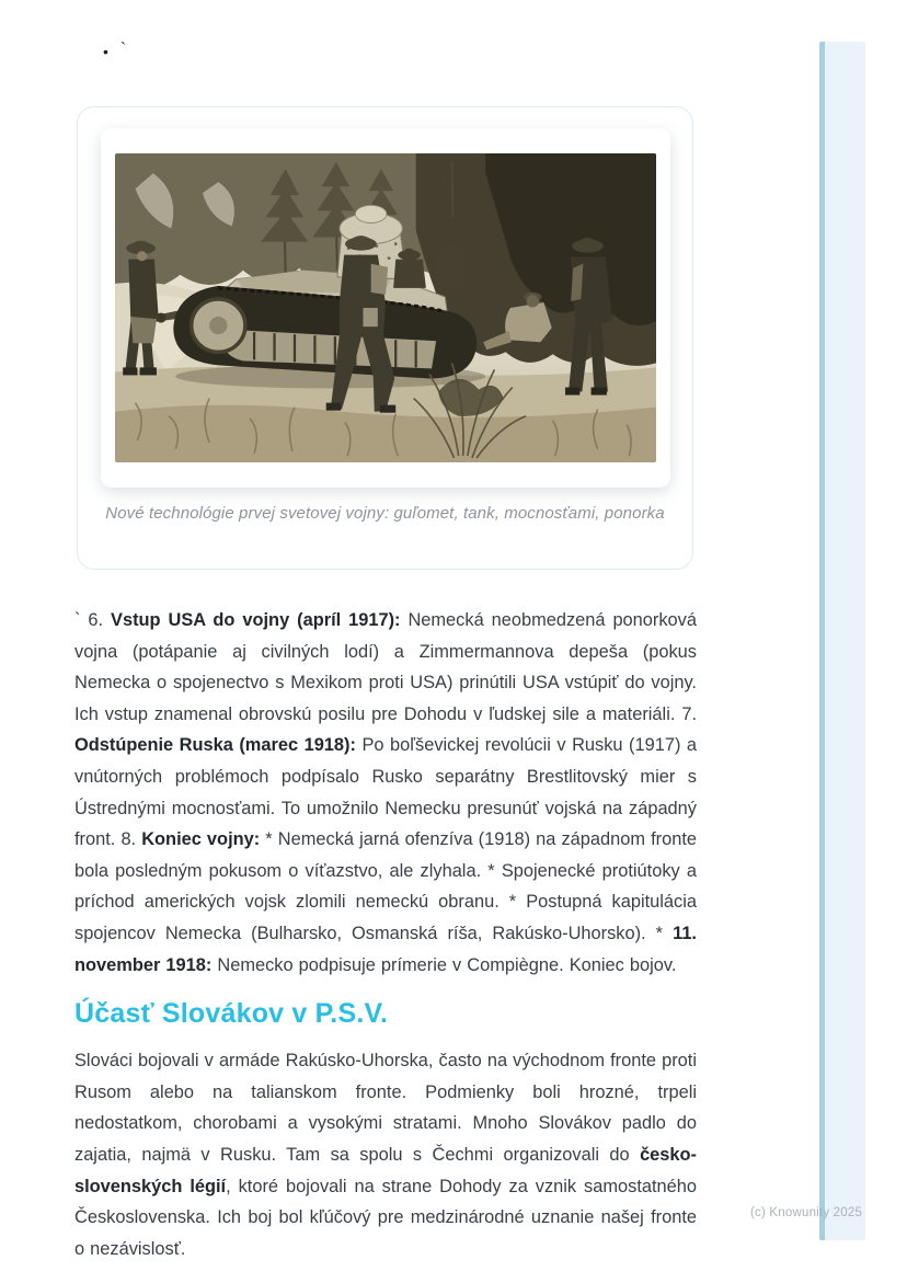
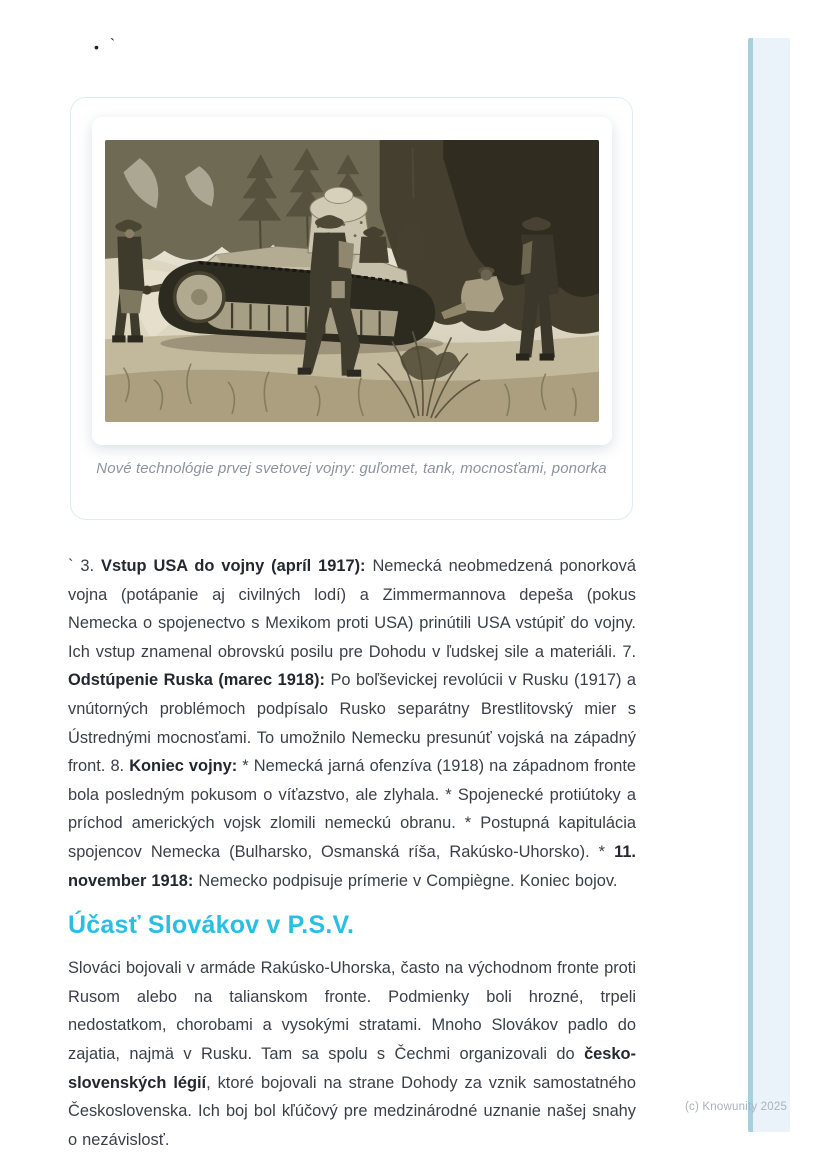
  •
  `
  Nové technológie prvej svetovej vojny: guľomet, tank, mocnosťami, ponorka
- ` 6. Vstup USA do vojny (apríl 1917): Nemecká neobmedzená ponorková vojna (potápanie aj civilných lodí) a Zimmermannova depeša (pokus Nemecka o spojenectvo s Mexikom proti USA) prinútili USA vstúpiť do vojny. Ich vstup znamenal obrovskú posilu pre Dohodu v ľudskej sile a materiáli. 7. Odstúpenie Ruska (marec 1918): Po boľševickej revolúcii v Rusku (1917) a vnútorných problémoch podpísalo Rusko separátny Brestlitovský mier s Ústrednými mocnosťami. To umožnilo Nemecku presunúť vojská na západný front. 8. Koniec vojny: * Nemecká jarná ofenzíva (1918) na západnom fronte bola posledným pokusom o víťazstvo, ale zlyhala. * Spojenecké protiútoky a príchod amerických vojsk zlomili nemeckú obranu. * Postupná kapitulácia spojencov Nemecka (Bulharsko, Osmanská ríša, Rakúsko-Uhorsko). * 11. november 1918: Nemecko podpisuje prímerie v Compiègne. Koniec bojov.
+ ` 3. Vstup USA do vojny (apríl 1917): Nemecká neobmedzená ponorková vojna (potápanie aj civilných lodí) a Zimmermannova depeša (pokus Nemecka o spojenectvo s Mexikom proti USA) prinútili USA vstúpiť do vojny. Ich vstup znamenal obrovskú posilu pre Dohodu v ľudskej sile a materiáli. 7. Odstúpenie Ruska (marec 1918): Po boľševickej revolúcii v Rusku (1917) a vnútorných problémoch podpísalo Rusko separátny Brestlitovský mier s Ústrednými mocnosťami. To umožnilo Nemecku presunúť vojská na západný front. 8. Koniec vojny: * Nemecká jarná ofenzíva (1918) na západnom fronte bola posledným pokusom o víťazstvo, ale zlyhala. * Spojenecké protiútoky a príchod amerických vojsk zlomili nemeckú obranu. * Postupná kapitulácia spojencov Nemecka (Bulharsko, Osmanská ríša, Rakúsko-Uhorsko). * 11. november 1918: Nemecko podpisuje prímerie v Compiègne. Koniec bojov.
  Účasť Slovákov v P.S.V.
- Slováci bojovali v armáde Rakúsko-Uhorska, často na východnom fronte proti Rusom alebo na talianskom fronte. Podmienky boli hrozné, trpeli nedostatkom, chorobami a vysokými stratami. Mnoho Slovákov padlo do zajatia, najmä v Rusku. Tam sa spolu s Čechmi organizovali do česko-slovenských légií, ktoré bojovali na strane Dohody za vznik samostatného Československa. Ich boj bol kľúčový pre medzinárodné uznanie našej fronte o nezávislosť.
+ Slováci bojovali v armáde Rakúsko-Uhorska, často na východnom fronte proti Rusom alebo na talianskom fronte. Podmienky boli hrozné, trpeli nedostatkom, chorobami a vysokými stratami. Mnoho Slovákov padlo do zajatia, najmä v Rusku. Tam sa spolu s Čechmi organizovali do česko-slovenských légií, ktoré bojovali na strane Dohody za vznik samostatného Československa. Ich boj bol kľúčový pre medzinárodné uznanie našej snahy o nezávislosť.
  (c) Knowunity 2025
